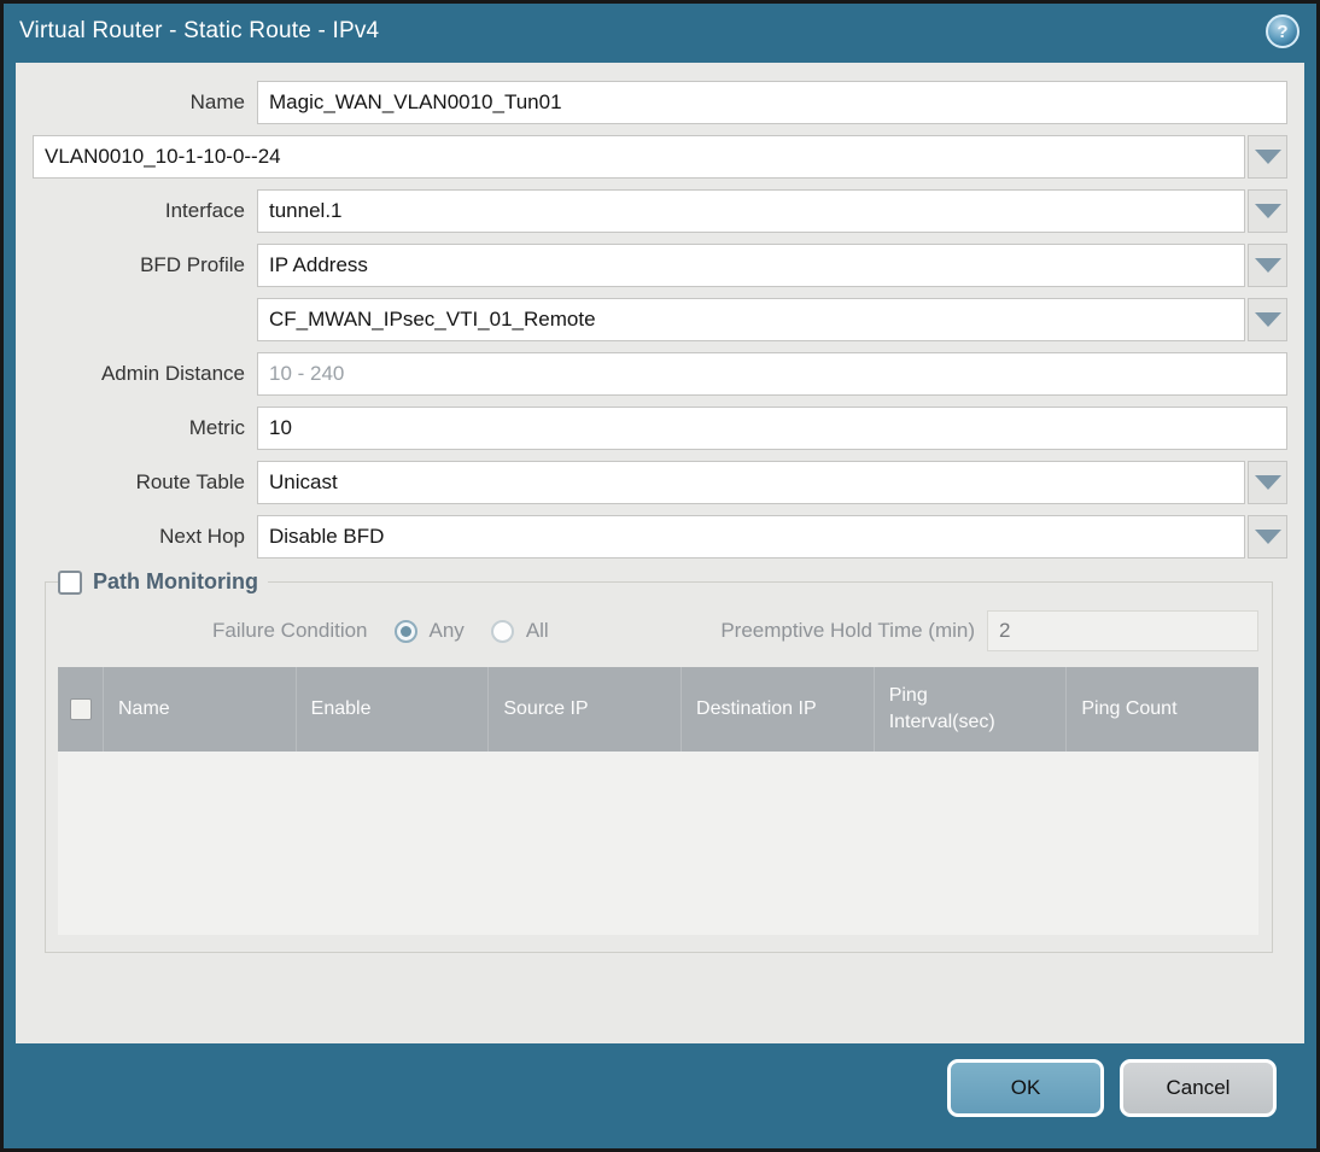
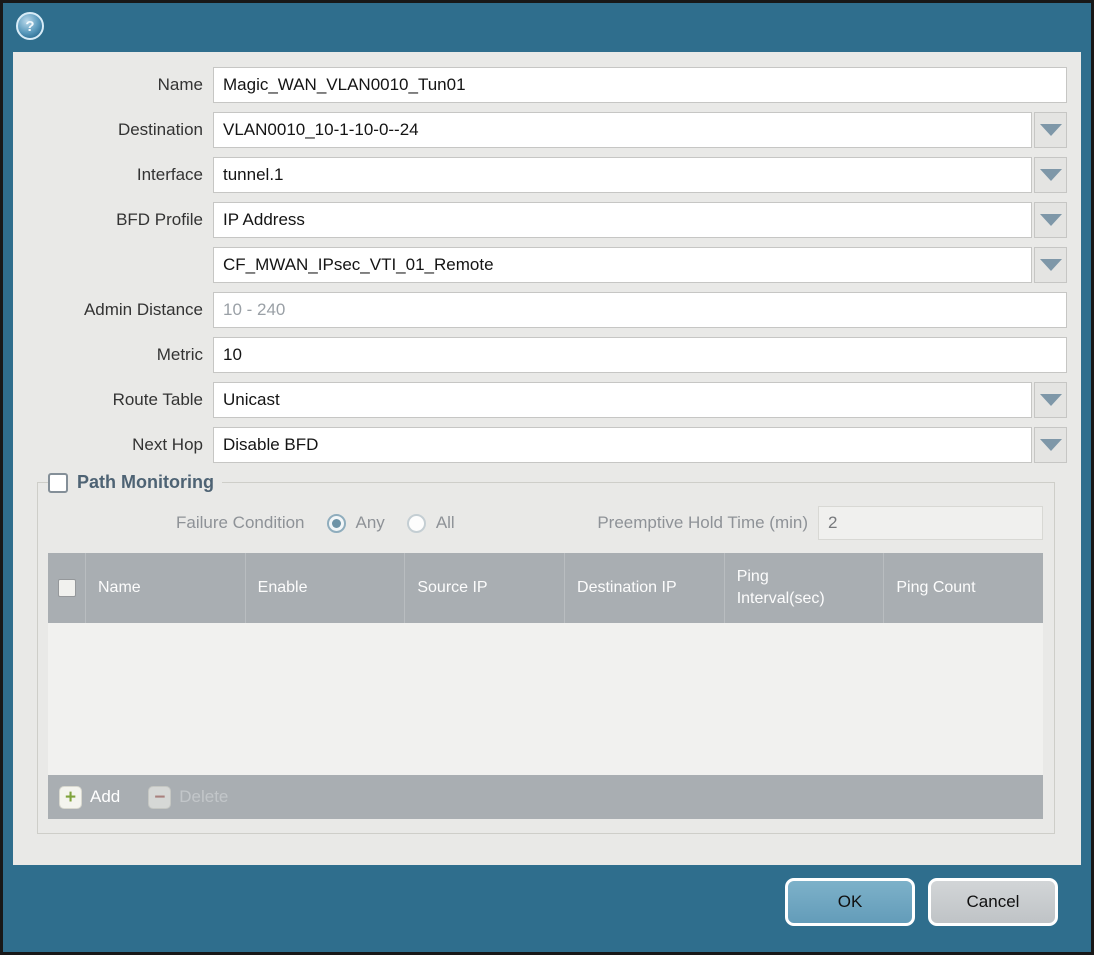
- Virtual Router - Static Route - IPv4
  ?
  Name
  Magic_WAN_VLAN0010_Tun01
+ Destination
  VLAN0010_10-1-10-0--24
  Interface
  tunnel.1
  BFD Profile
  IP Address
  CF_MWAN_IPsec_VTI_01_Remote
  Admin Distance
  10 - 240
  Metric
  10
  Route Table
  Unicast
  Next Hop
  Disable BFD
  Path Monitoring
  Failure Condition
  Any
  All
  Preemptive Hold Time (min)
  2
  Name
  Enable
  Source IP
  Destination IP
  Ping Interval(sec)
  Ping Count
+ +
+ Add
+ −
+ Delete
  OK
  Cancel
